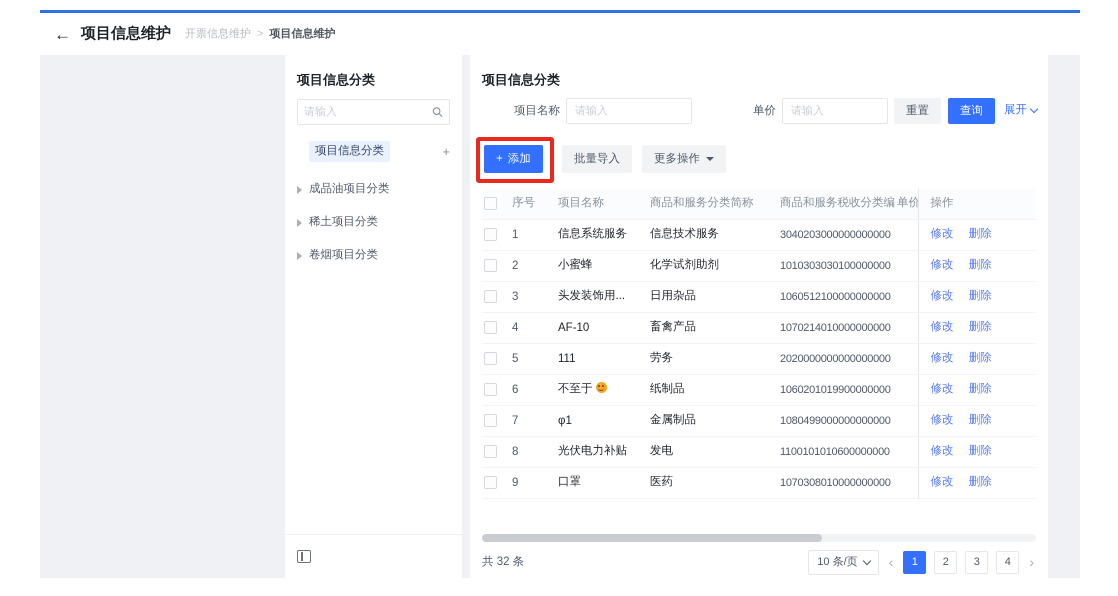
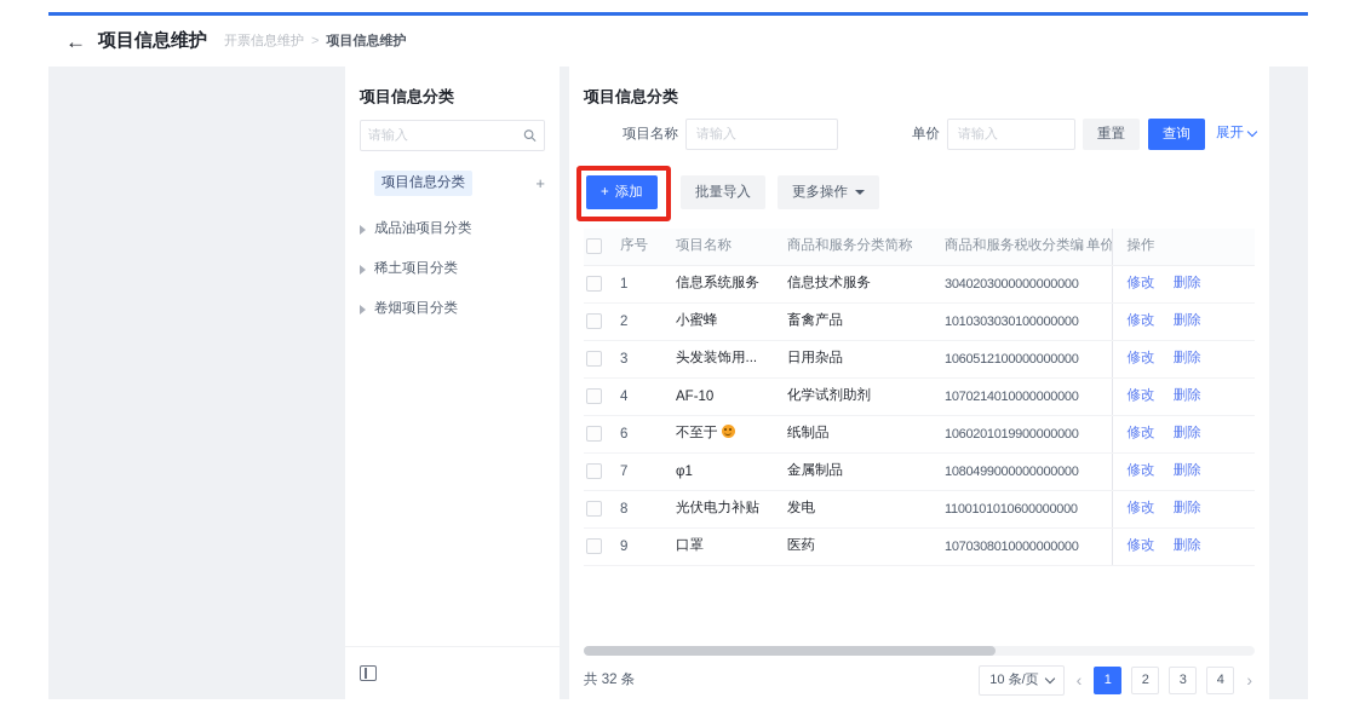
  ←
  项目信息维护
  开票信息维护
  >
  项目信息维护
  项目信息分类
  请输入
  项目信息分类
  +
  成品油项目分类
  稀土项目分类
  卷烟项目分类
  项目信息分类
  项目名称
  请输入
  单价
  请输入
  重置
  查询
  展开
  +
  添加
  批量导入
  更多操作
  	序号	项目名称	商品和服务分类简称	商品和服务税收分类编	单价	操作
  	1	信息系统服务	信息技术服务	3040203000000000000		修改 删除
- 	2	小蜜蜂	化学试剂助剂	1010303030100000000		修改 删除
+ 	2	小蜜蜂	畜禽产品	1010303030100000000		修改 删除
  	3	头发装饰用...	日用杂品	1060512100000000000		修改 删除
- 	4	AF-10	畜禽产品	1070214010000000000		修改 删除
+ 	4	AF-10	化学试剂助剂	1070214010000000000		修改 删除
- 	5	111	劳务	2020000000000000000		修改 删除
  	6	不至于	纸制品	1060201019900000000		修改 删除
  	7	φ1	金属制品	1080499000000000000		修改 删除
  	8	光伏电力补贴	发电	1100101010600000000		修改 删除
  	9	口罩	医药	1070308010000000000		修改 删除
  共 32 条
  10 条/页
  ‹
  1
  2
  3
  4
  ›
